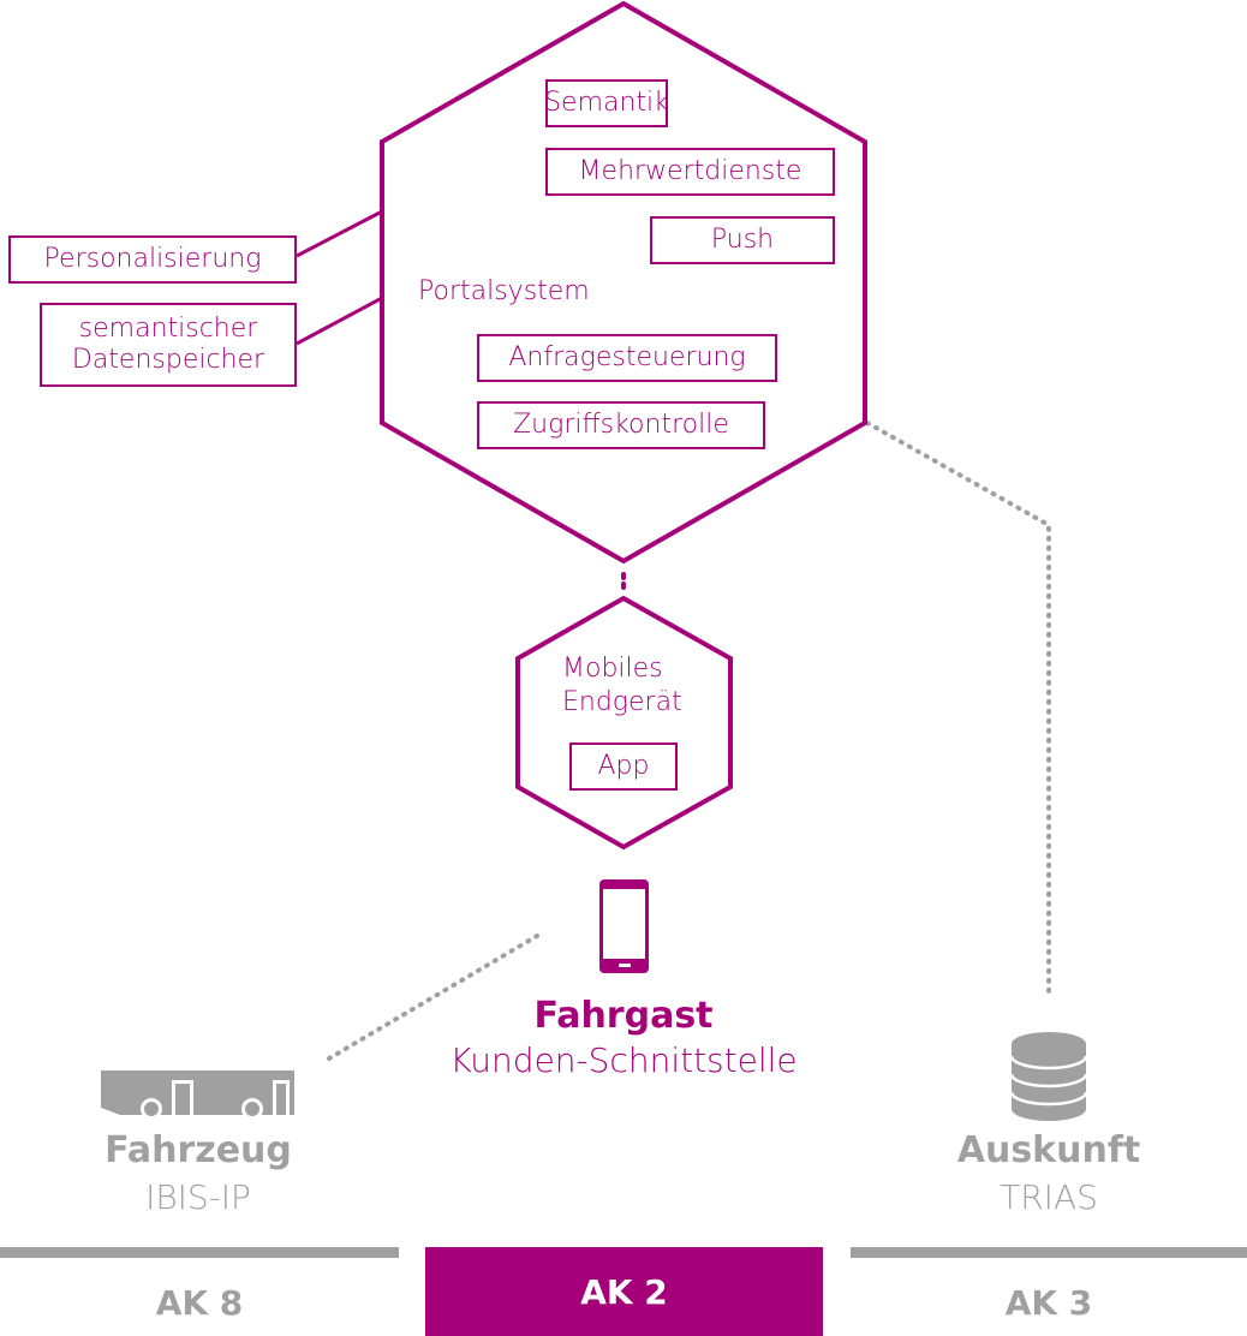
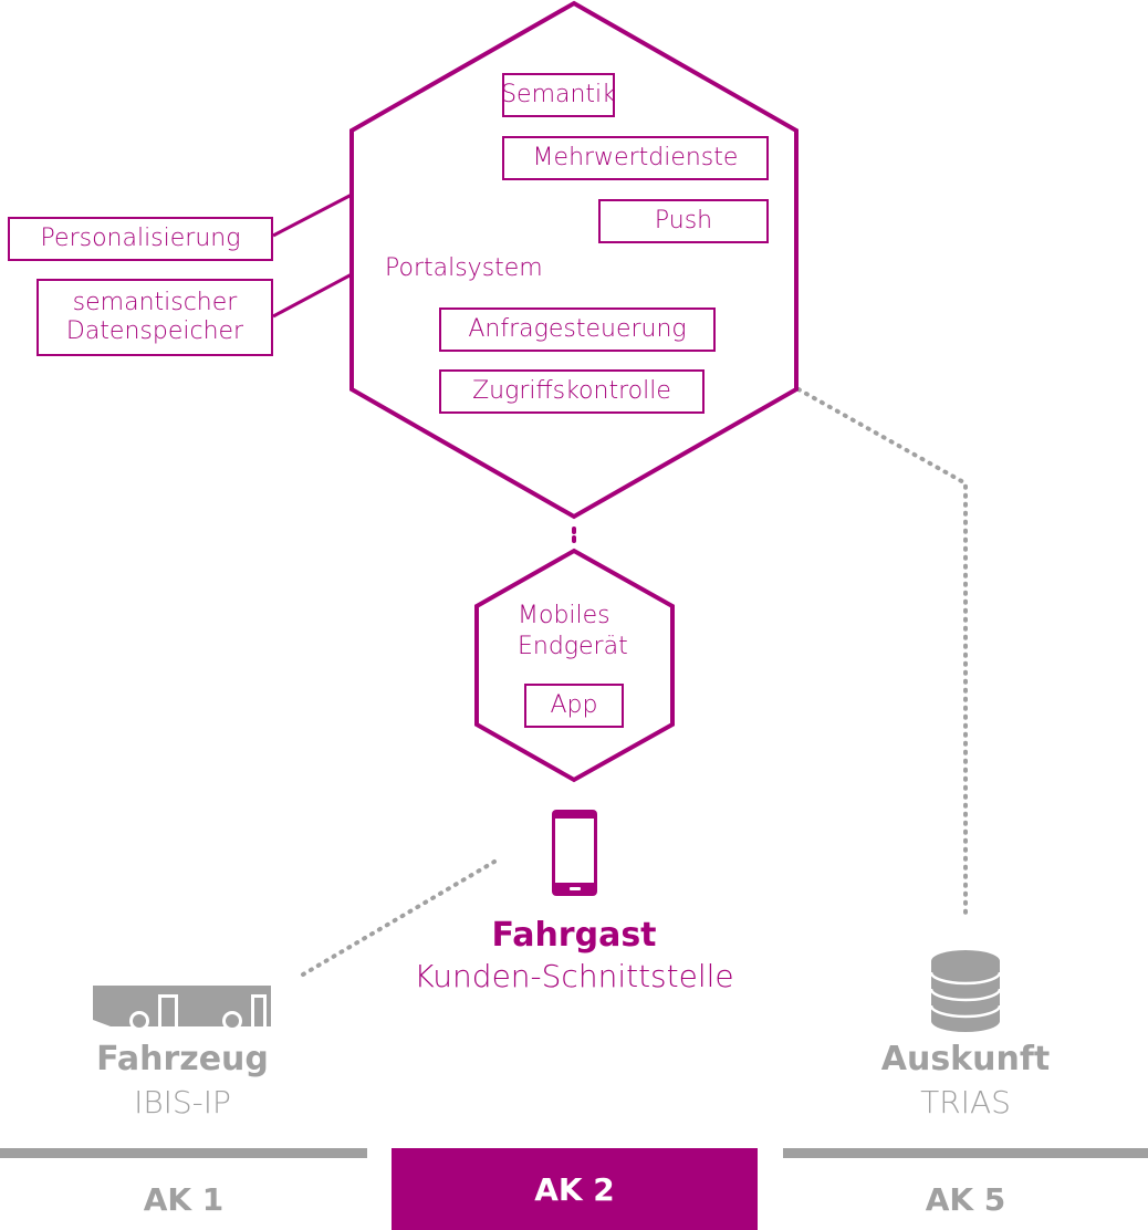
  Semantik
  Mehrwertdienste
  Push
  Portalsystem
  Anfragesteuerung
  Zugriffskontrolle
  Personalisierung
  semantischer Datenspeicher
  Mobiles
  Endgerät
  App
  Fahrgast
  Kunden-Schnittstelle
  Fahrzeug
  IBIS-IP
  Auskunft
  TRIAS
- AK 8
+ AK 1
  AK 2
- AK 3
+ AK 5
